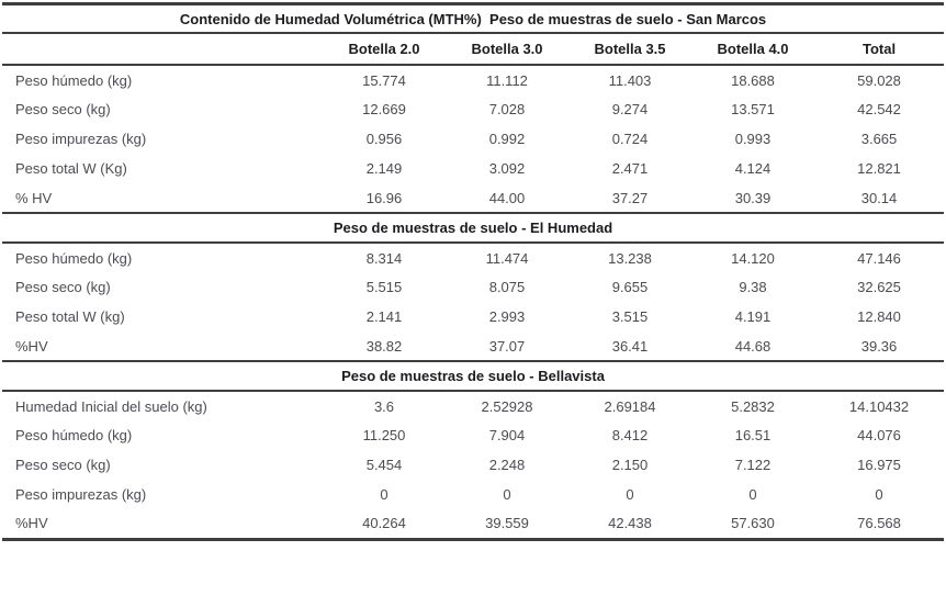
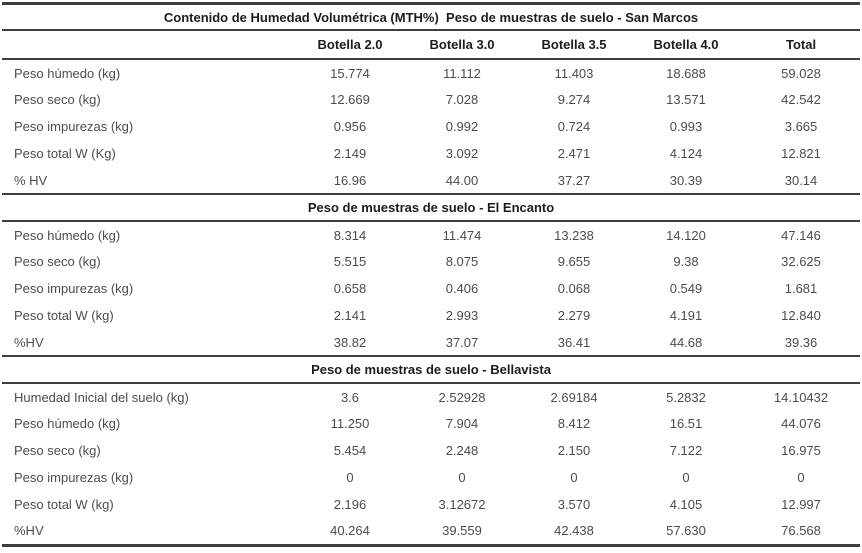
  Contenido de Humedad Volumétrica (MTH%) Peso de muestras de suelo - San Marcos
  	Botella 2.0	Botella 3.0	Botella 3.5	Botella 4.0	Total
  Peso húmedo (kg)	15.774	11.112	11.403	18.688	59.028
  Peso seco (kg)	12.669	7.028	9.274	13.571	42.542
  Peso impurezas (kg)	0.956	0.992	0.724	0.993	3.665
  Peso total W (Kg)	2.149	3.092	2.471	4.124	12.821
  % HV	16.96	44.00	37.27	30.39	30.14
- Peso de muestras de suelo - El Humedad
+ Peso de muestras de suelo - El Encanto
  Peso húmedo (kg)	8.314	11.474	13.238	14.120	47.146
  Peso seco (kg)	5.515	8.075	9.655	9.38	32.625
+ Peso impurezas (kg)	0.658	0.406	0.068	0.549	1.681
- Peso total W (kg)	2.141	2.993	3.515	4.191	12.840
+ Peso total W (kg)	2.141	2.993	2.279	4.191	12.840
  %HV	38.82	37.07	36.41	44.68	39.36
  Peso de muestras de suelo - Bellavista
  Humedad Inicial del suelo (kg)	3.6	2.52928	2.69184	5.2832	14.10432
  Peso húmedo (kg)	11.250	7.904	8.412	16.51	44.076
  Peso seco (kg)	5.454	2.248	2.150	7.122	16.975
  Peso impurezas (kg)	0	0	0	0	0
+ Peso total W (kg)	2.196	3.12672	3.570	4.105	12.997
  %HV	40.264	39.559	42.438	57.630	76.568
